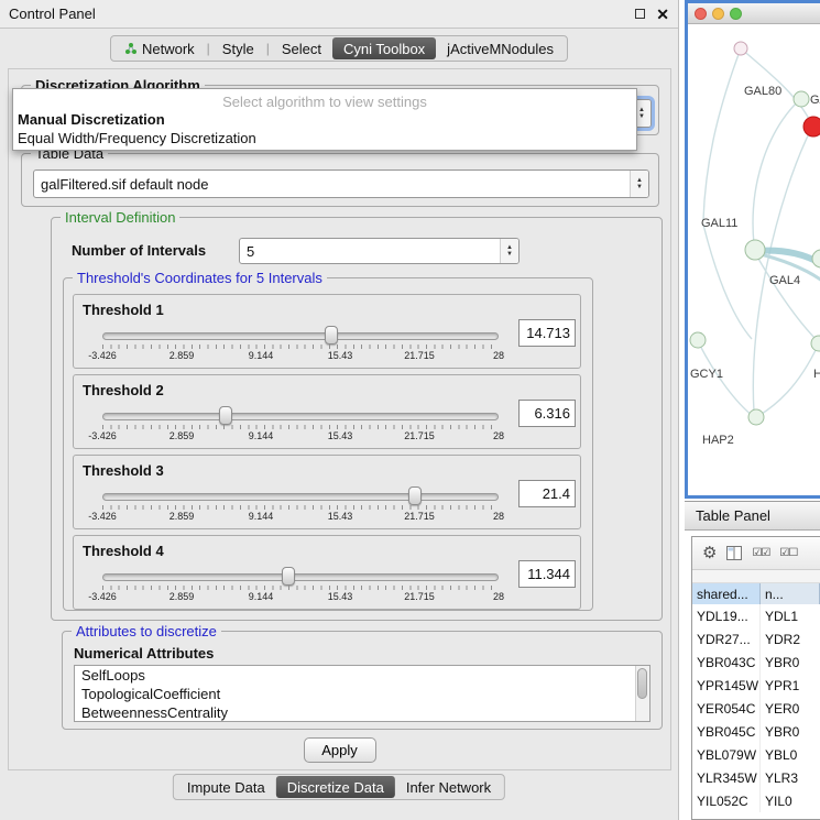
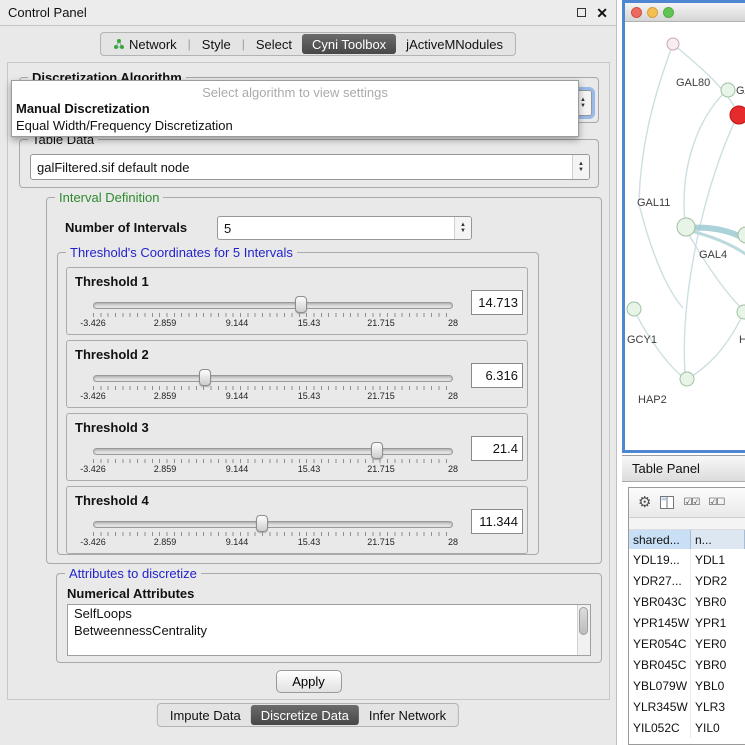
  Control Panel
  ✕
  Network
  |
  Style
  |
  Select
  Cyni Toolbox
  jActiveMNodules
  Discretization Algorithm
  Select algorithm to view settings
  Manual Discretization
  Equal Width/Frequency Discretization
  Table Data
  galFiltered.sif default node
  Interval Definition
  Number of Intervals
  5
  Threshold's Coordinates for 5 Intervals
  Threshold 1
  -3.426
  2.859
  9.144
  15.43
  21.715
  28
  14.713
  Threshold 2
  -3.426
  2.859
  9.144
  15.43
  21.715
  28
  6.316
  Threshold 3
  -3.426
  2.859
  9.144
  15.43
  21.715
  28
  21.4
  Threshold 4
  -3.426
  2.859
  9.144
  15.43
  21.715
  28
  11.344
  Attributes to discretize
  Numerical Attributes
  SelfLoops
- TopologicalCoefficient
  BetweennessCentrality
  Apply
  Impute Data
  Discretize Data
  Infer Network
  GAL80
  GAL11
  GAL4
  GCY1
  HAP2
  H
  Table Panel
  ⚙
  ☑☑
  ☑☐
  shared...
  n...
  YDL19...
  YDL1
  YDR27...
  YDR2
  YBR043C
  YBR0
  YPR145W
  YPR1
  YER054C
  YER0
  YBR045C
  YBR0
  YBL079W
  YBL0
  YLR345W
  YLR3
  YIL052C
  YIL0
